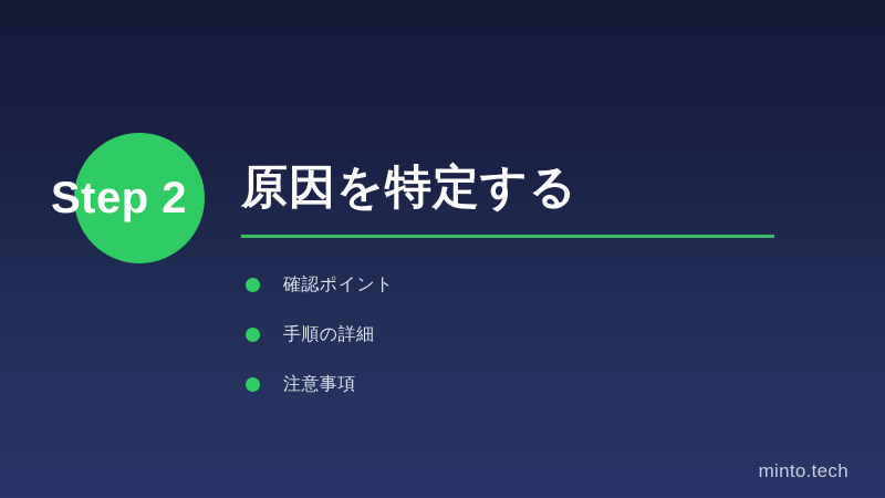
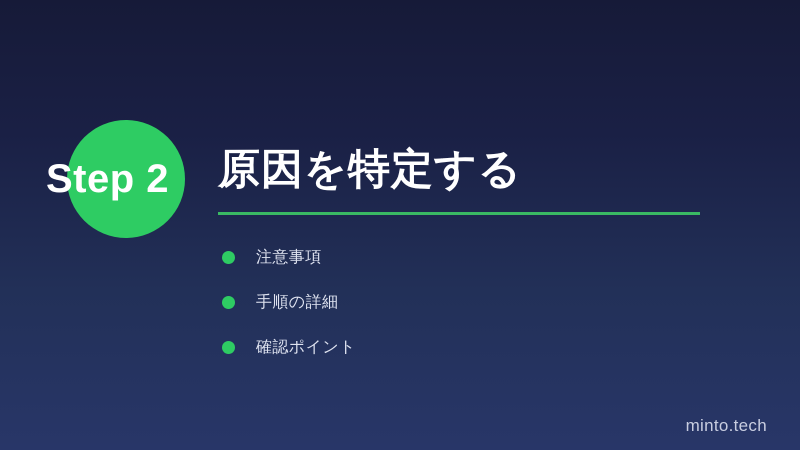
  Step 2
  原因を特定する
- 確認ポイント
+ 注意事項
  手順の詳細
- 注意事項
+ 確認ポイント
  minto.tech
